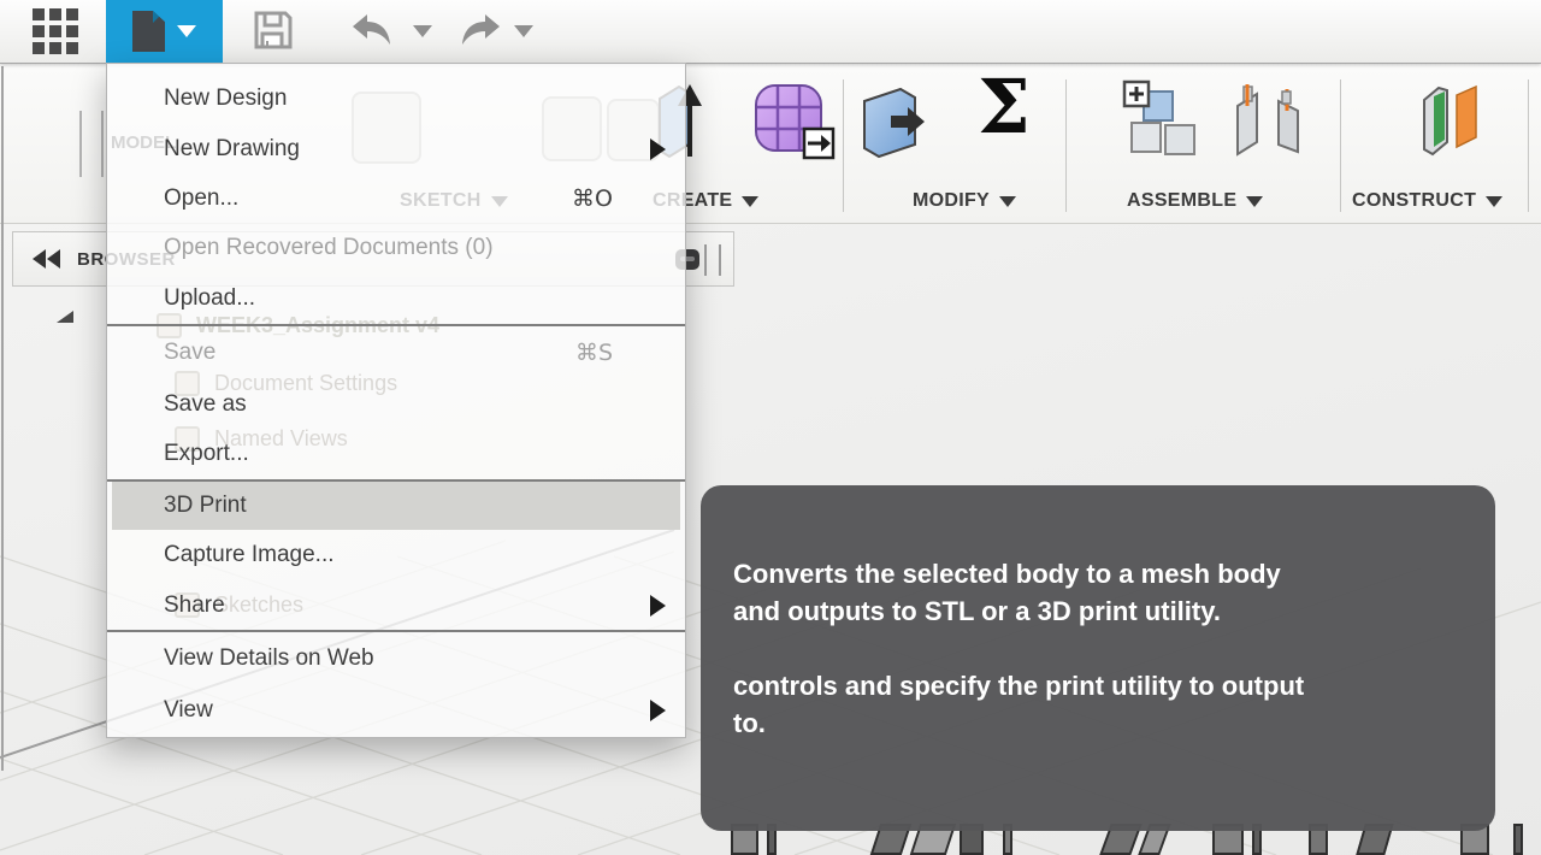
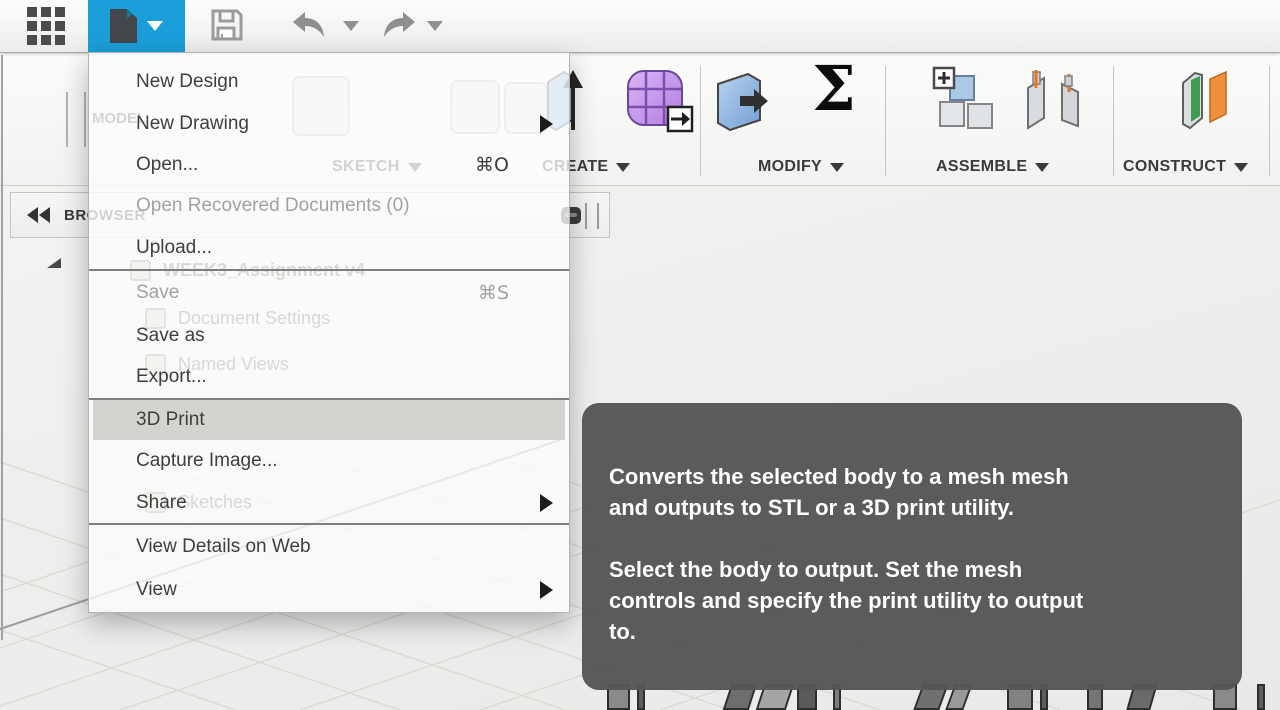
  MODEL
  SKETCH
  CREATE
  Σ
  MODIFY
  ASSEMBLE
  CONSTRUCT
  BROWSER
  WEEK3_Assignment v4
  Document Settings
  Named Views
  Sketches
  New Design
  New Drawing
  Open...
  ⌘O
  Open Recovered Documents (0)
  Upload...
  Save
  ⌘S
  Save as
  Export...
  3D Print
  Capture Image...
  Share
  View Details on Web
  View
- Converts the selected body to a mesh body
+ Converts the selected body to a mesh mesh
  and outputs to STL or a 3D print utility.
+ Select the body to output. Set the mesh
  controls and specify the print utility to output
  to.
